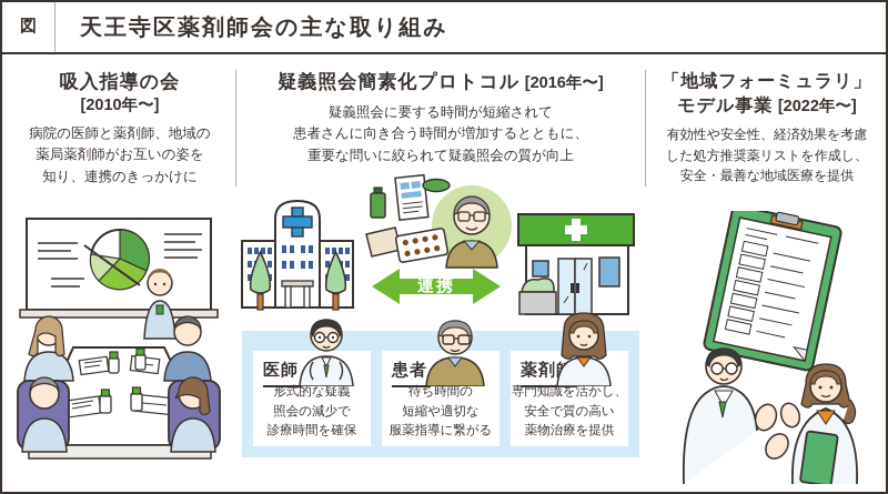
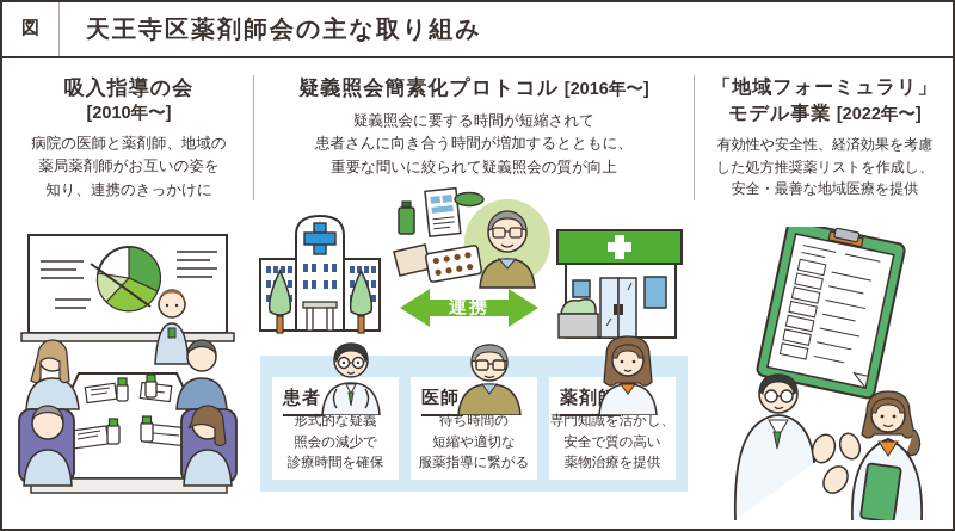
  図
  天王寺区薬剤師会の主な取り組み
  吸入指導の会
  [2010年〜]
  病院の医師と薬剤師、地域の
  薬局薬剤師がお互いの姿を
  知り、連携のきっかけに
  疑義照会簡素化プロトコル [2016年〜]
  疑義照会に要する時間が短縮されて
  患者さんに向き合う時間が増加するとともに、
  重要な問いに絞られて疑義照会の質が向上
  連携
- 医師
+ 患者
  形式的な疑義
  照会の減少で
  診療時間を確保
- 患者
+ 医師
  待ち時間の
  短縮や適切な
  服薬指導に繋がる
  専門知識を活かし、
  安全で質の高い
  薬物治療を提供
  「地域フォーミュラリ」
  モデル事業 [2022年〜]
  有効性や安全性、経済効果を考慮
  した処方推奨薬リストを作成し、
  安全・最善な地域医療を提供
